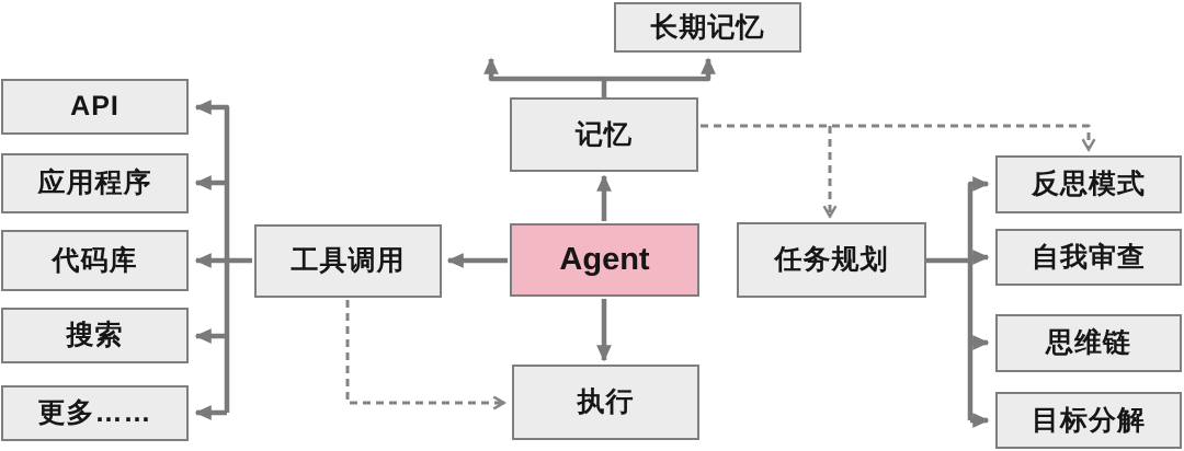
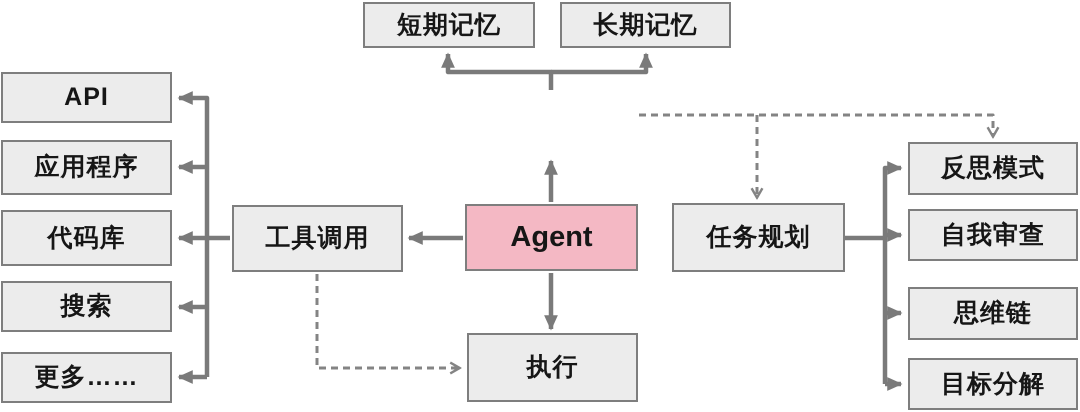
+ 短期记忆
  长期记忆
- 记忆
  工具调用
  Agent
  任务规划
  执行
  API
  应用程序
  代码库
  搜索
  更多……
  反思模式
  自我审查
  思维链
  目标分解
